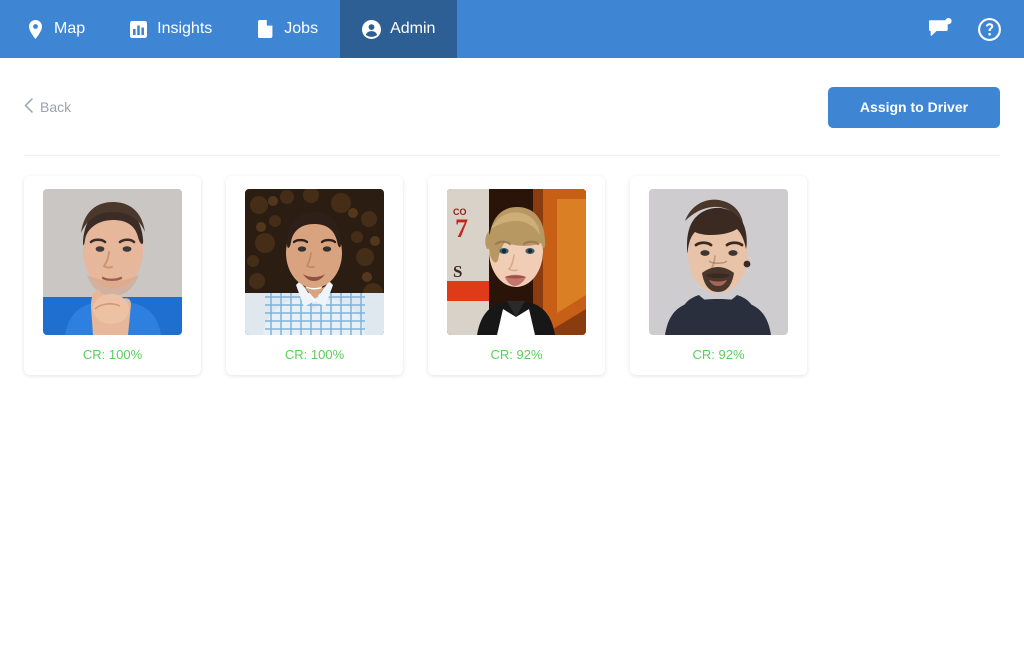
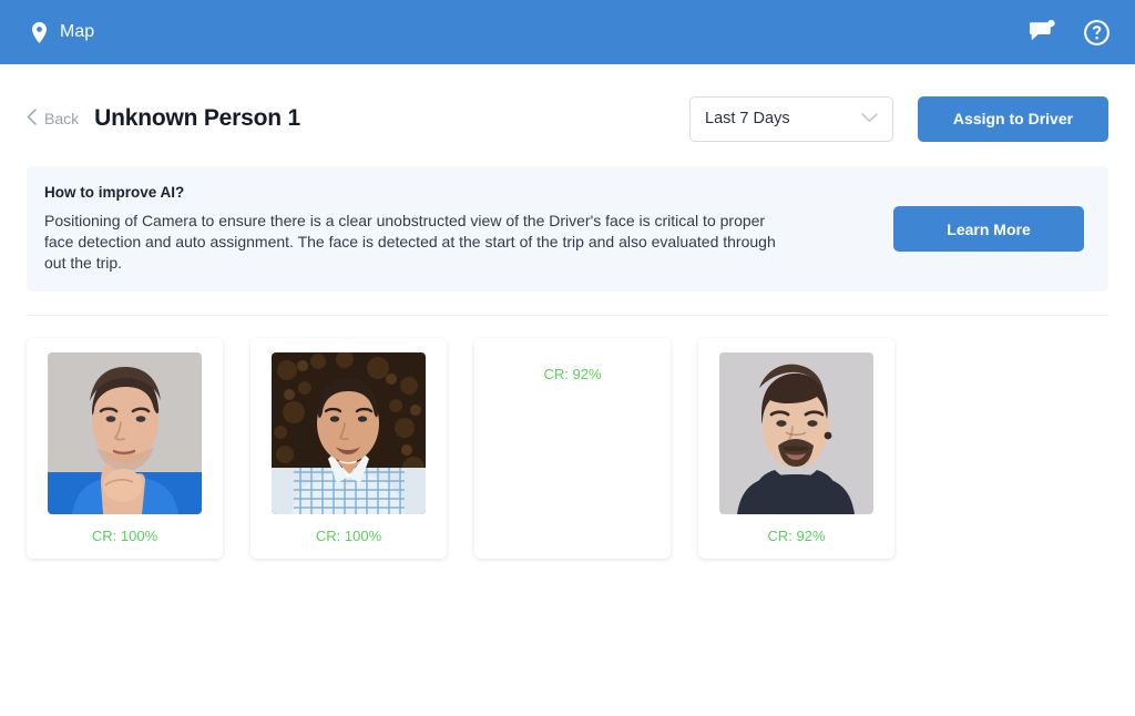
  Map
- Insights
- Jobs
- Admin
  Back
+ Unknown Person 1
+ Last 7 Days
  Assign to Driver
+ How to improve AI?
+ Positioning of Camera to ensure there is a clear unobstructed view of the Driver's face is critical to proper face detection and auto assignment. The face is detected at the start of the trip and also evaluated through out the trip.
+ Learn More
  CR: 100%
  CR: 100%
- 7
- CO
- S
  CR: 92%
  CR: 92%
